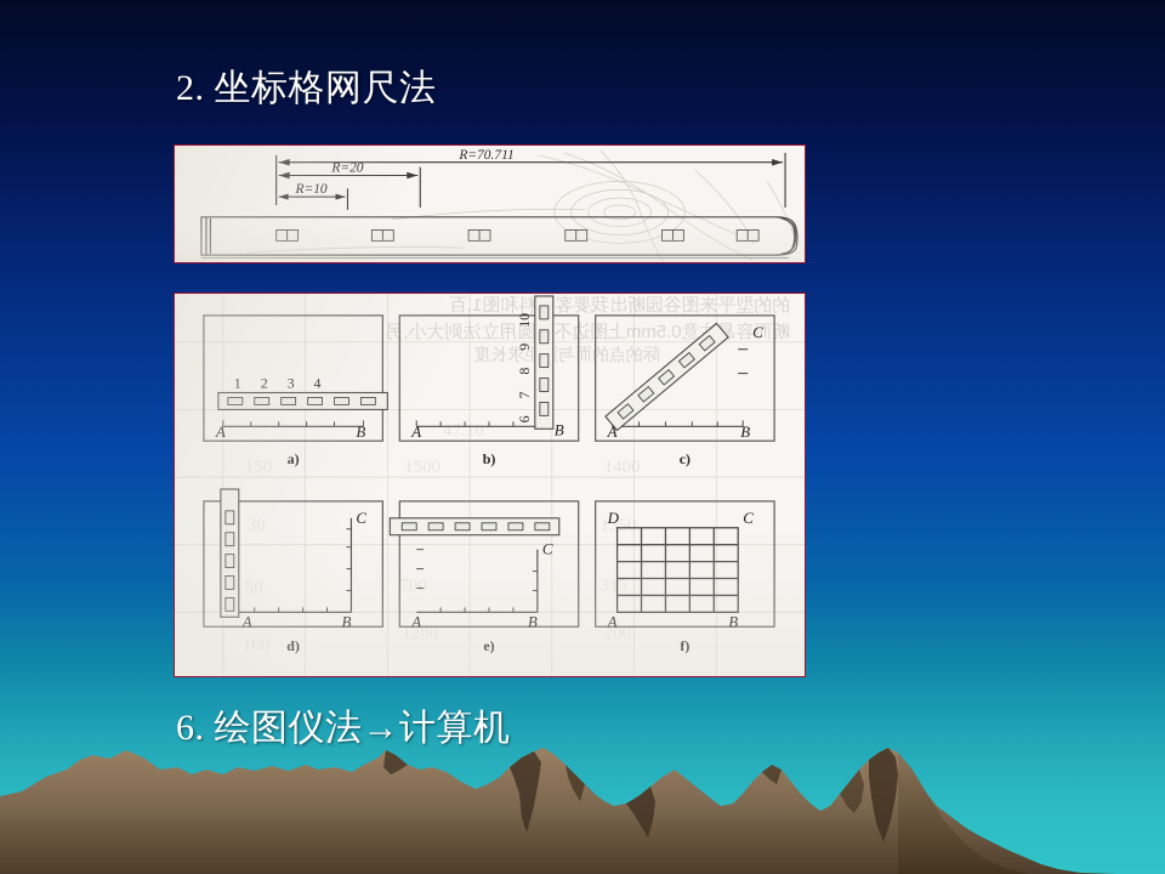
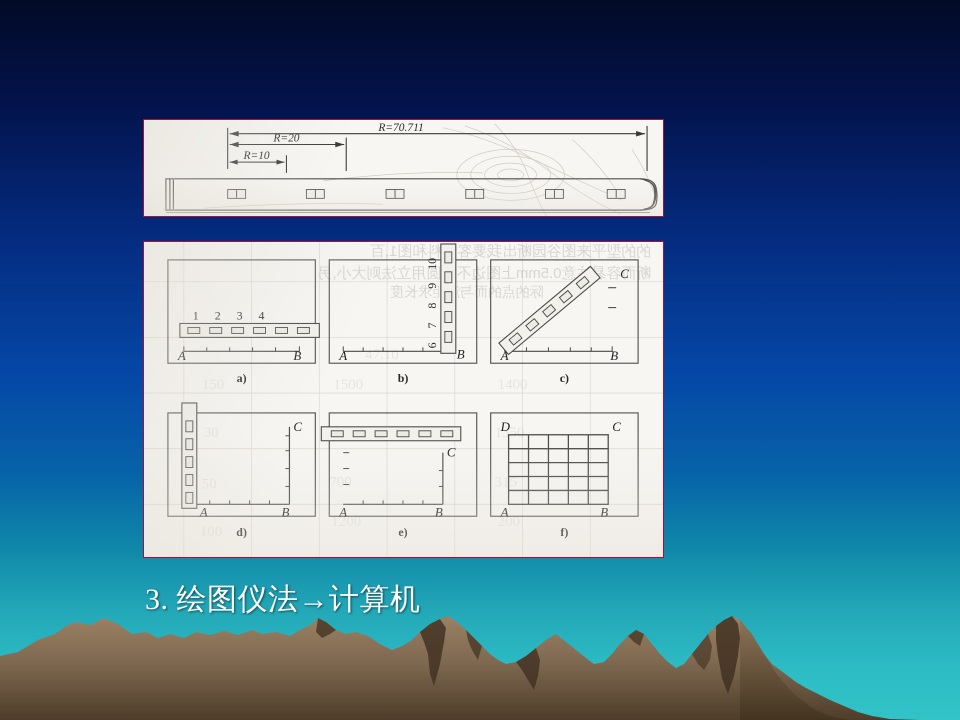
- 2. 坐标格网尺法
- 6. 绘图仪法→计算机
+ 3. 绘图仪法→计算机
